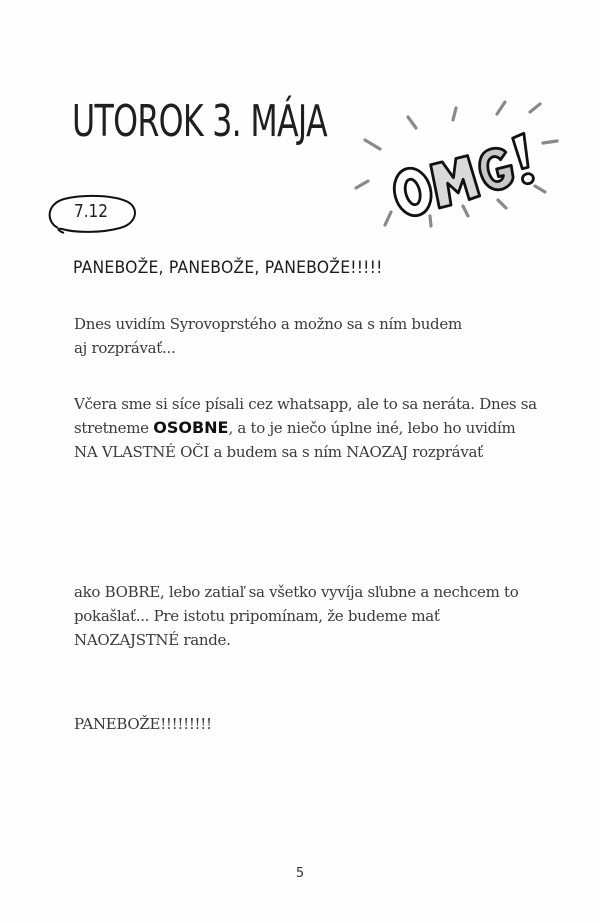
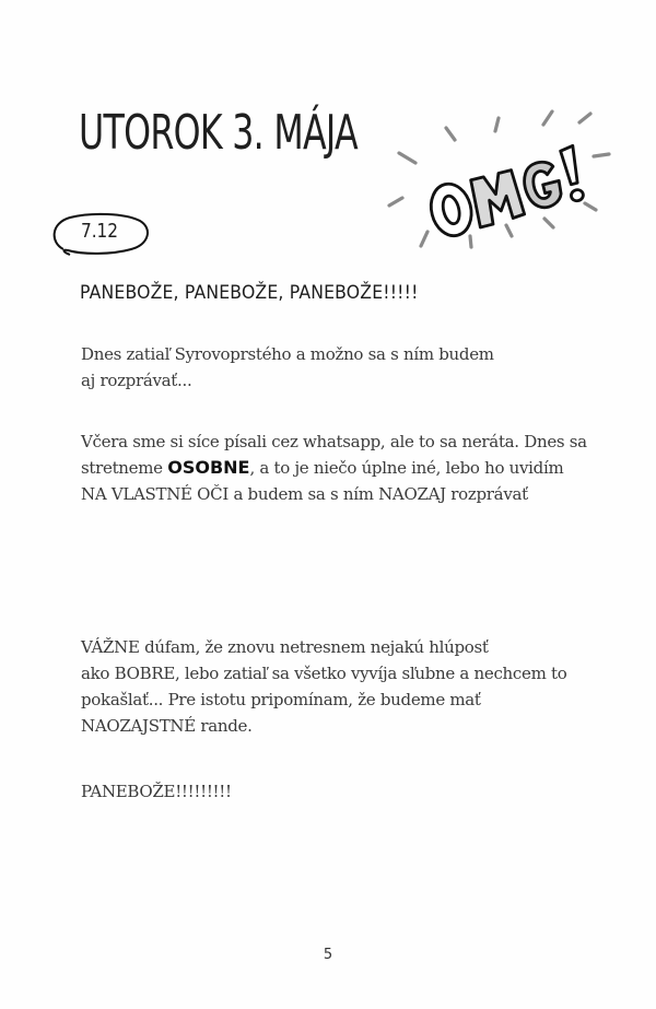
  UTOROK 3. MÁJA
  7.12
  PANEBOŽE, PANEBOŽE, PANEBOŽE!!!!!
- Dnes uvidím Syrovoprstého a možno sa s ním budem
+ Dnes zatiaľ Syrovoprstého a možno sa s ním budem
  aj rozprávať...
  Včera sme si síce písali cez whatsapp, ale to sa neráta. Dnes sa
  stretneme OSOBNE, a to je niečo úplne iné, lebo ho uvidím
  NA VLASTNÉ OČI a budem sa s ním NAOZAJ rozprávať
+ VÁŽNE dúfam, že znovu netresnem nejakú hlúposť
  ako BOBRE, lebo zatiaľ sa všetko vyvíja sľubne a nechcem to
  pokašlať... Pre istotu pripomínam, že budeme mať
  NAOZAJSTNÉ rande.
  PANEBOŽE!!!!!!!!!
  5
